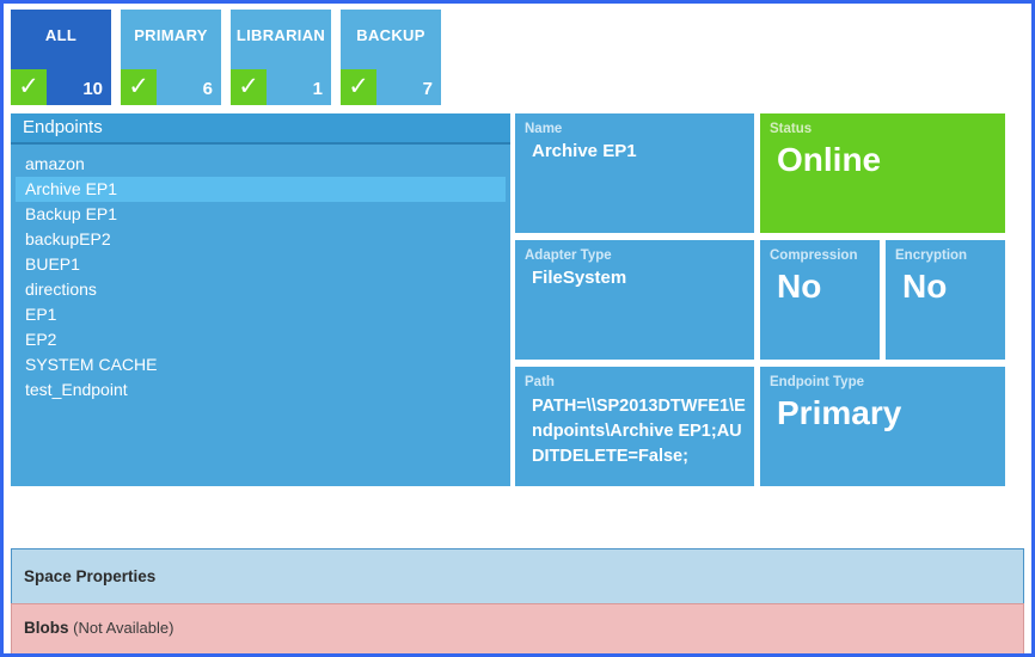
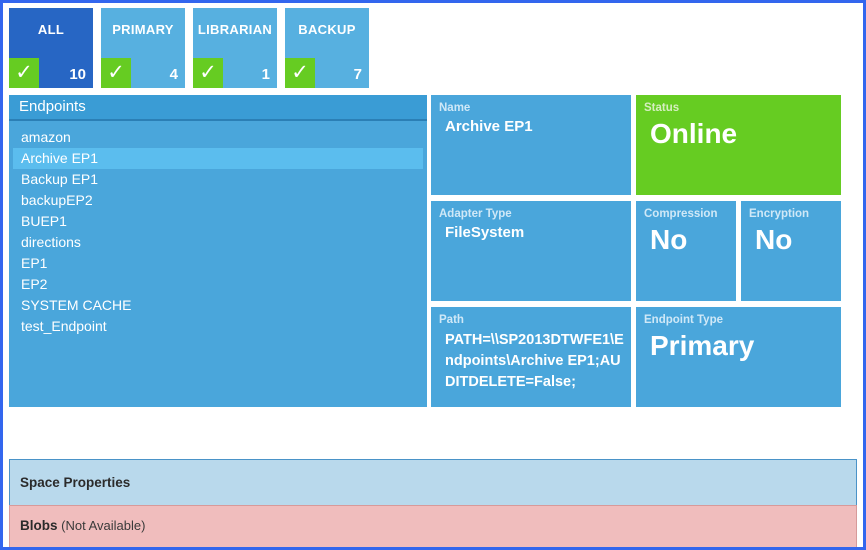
  ALL
  ✓
  10
  PRIMARY
  ✓
- 6
+ 4
  LIBRARIAN
  ✓
  1
  BACKUP
  ✓
  7
  Endpoints
  amazon
  Archive EP1
  Backup EP1
  backupEP2
  BUEP1
  directions
  EP1
  EP2
  SYSTEM CACHE
  test_Endpoint
  Name
  Archive EP1
  Status
  Online
  Adapter Type
  FileSystem
  Compression
  No
  Encryption
  No
  Path
  PATH=\\SP2013DTWFE1\Endpoints\Archive EP1;AUDITDELETE=False;
  Endpoint Type
  Primary
  Space Properties
  Blobs (Not Available)
